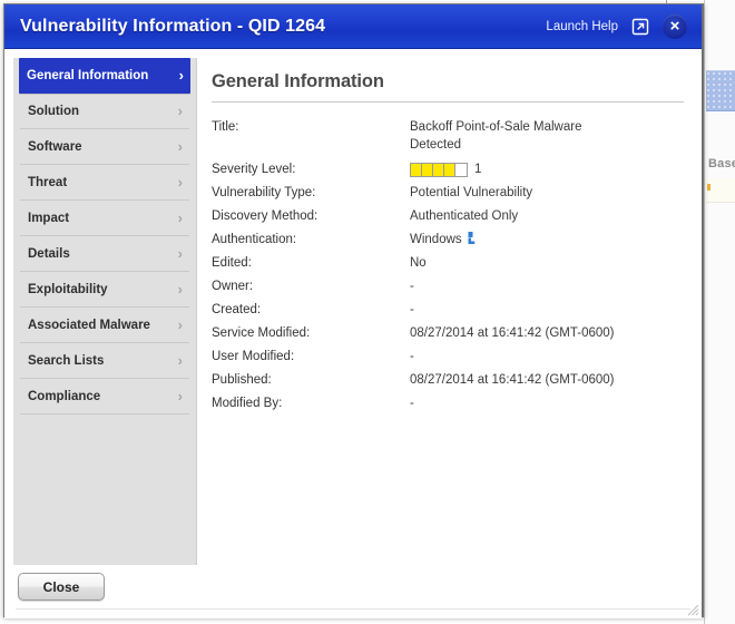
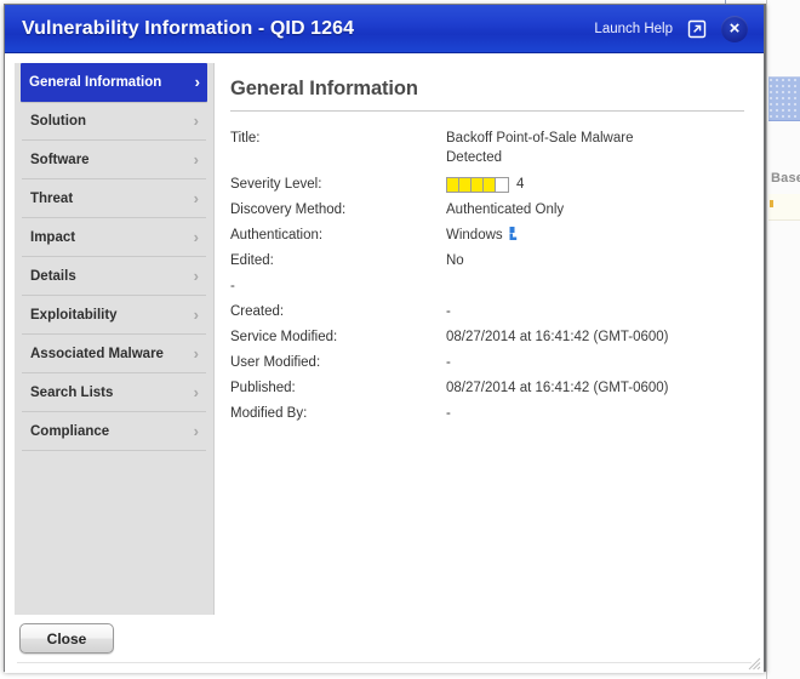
  Bas
  Vulnerability Information - QID 1264
  Launch Help
  ×
  General Information
  ›
  Solution
  ›
  Software
  ›
  Threat
  ›
  Impact
  ›
  Details
  ›
  Exploitability
  ›
  Associated Malware
  ›
  Search Lists
  ›
  Compliance
  ›
  General Information
  Title:
  Backoff Point-of-Sale Malware
  Detected
  Severity Level:
- 1
+ 4
- Vulnerability Type:
- Potential Vulnerability
  Discovery Method:
  Authenticated Only
  Authentication:
  Windows
  Edited:
  No
- Owner:
  -
  Created:
  -
  Service Modified:
  08/27/2014 at 16:41:42 (GMT-0600)
  User Modified:
  -
  Published:
  08/27/2014 at 16:41:42 (GMT-0600)
  Modified By:
  -
  Close
